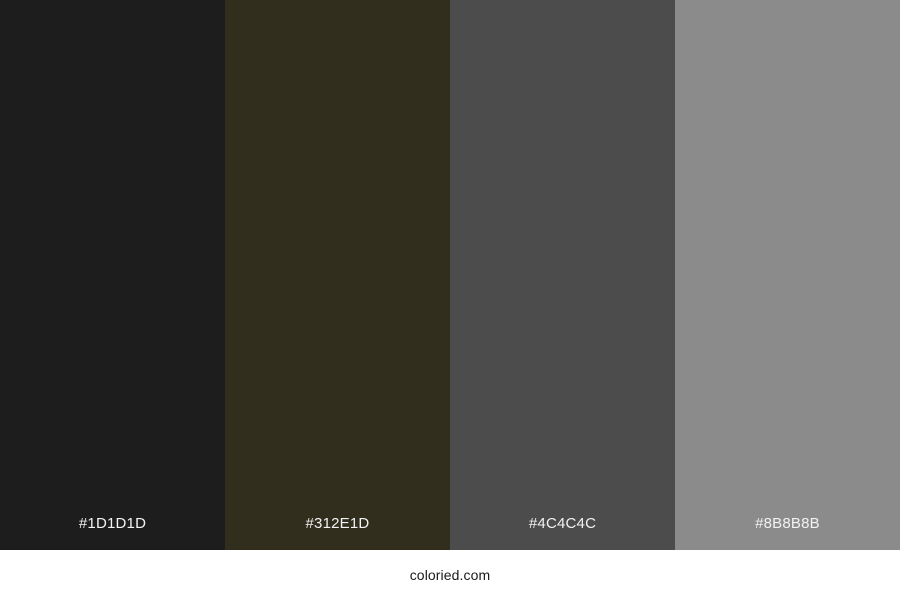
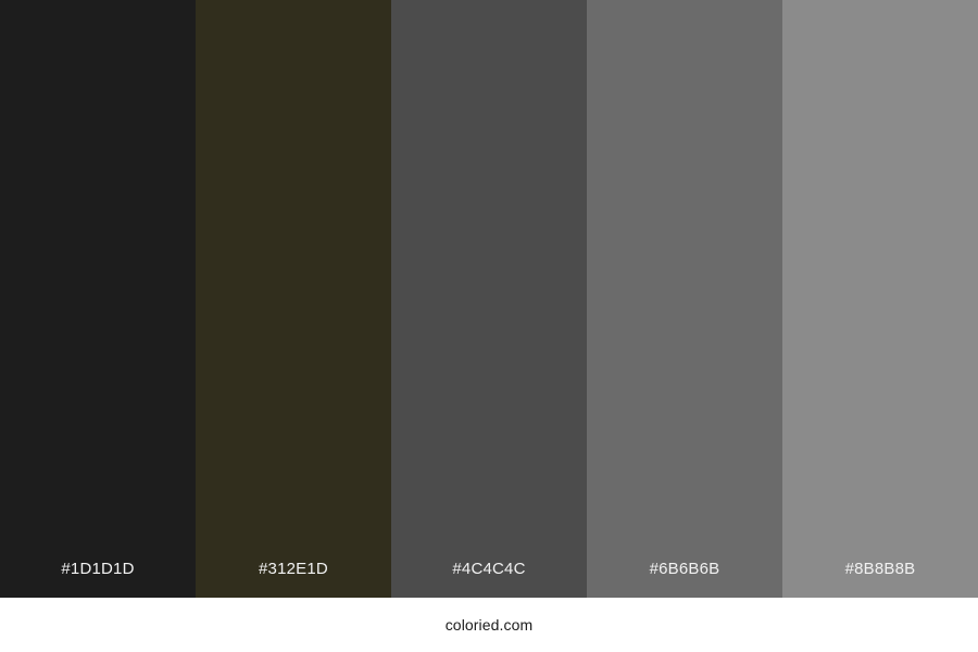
  #1D1D1D
  #312E1D
  #4C4C4C
+ #6B6B6B
  #8B8B8B
  coloried.com
